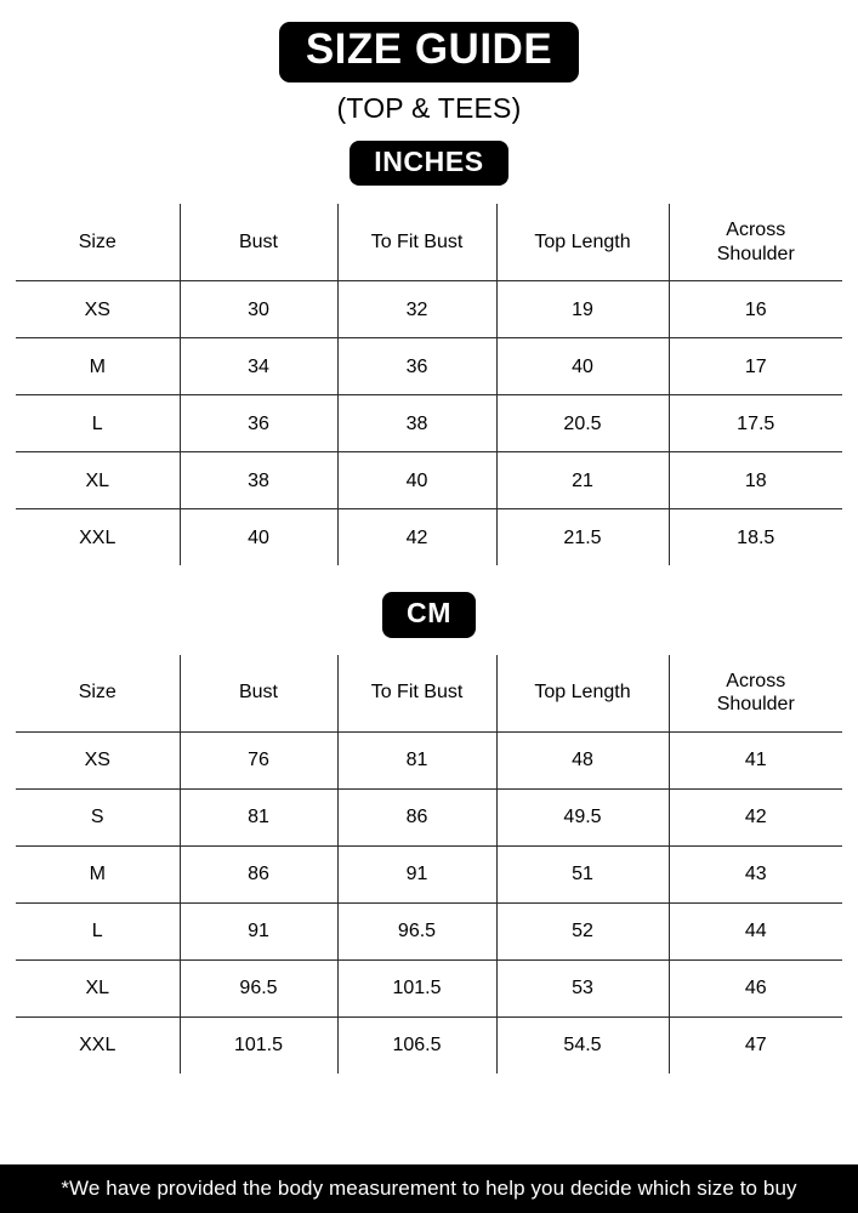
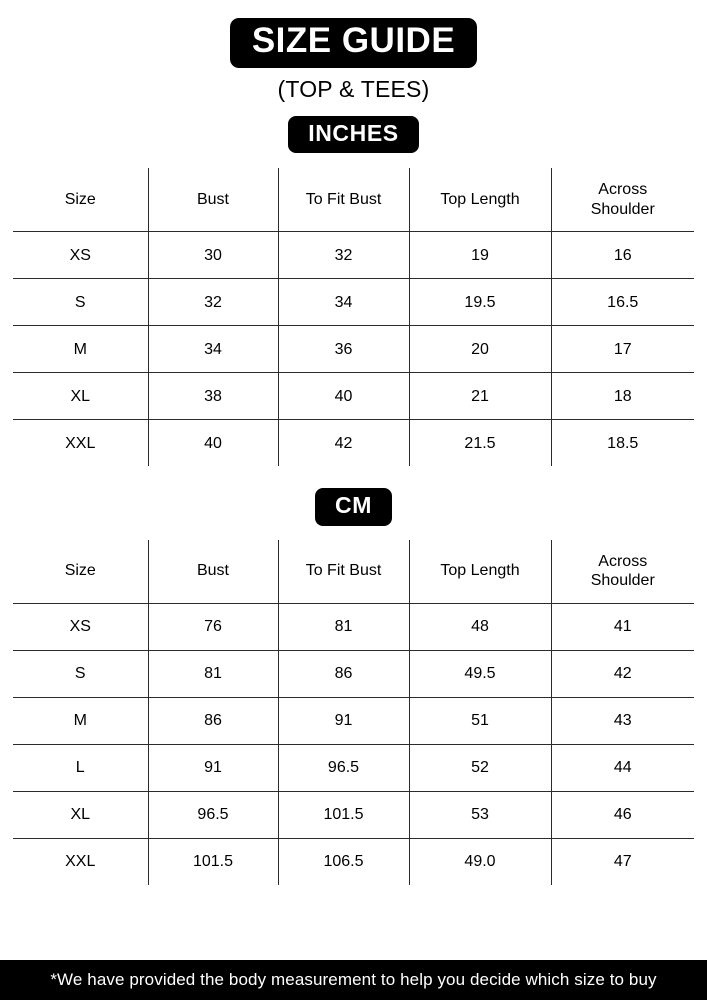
  SIZE GUIDE
  (TOP & TEES)
  INCHES
  Size	Bust	To Fit Bust	Top Length	Across Shoulder
  XS	30	32	19	16
+ S	32	34	19.5	16.5
- M	34	36	40	17
+ M	34	36	20	17
- L	36	38	20.5	17.5
  XL	38	40	21	18
  XXL	40	42	21.5	18.5
  CM
  Size	Bust	To Fit Bust	Top Length	Across Shoulder
  XS	76	81	48	41
  S	81	86	49.5	42
  M	86	91	51	43
  L	91	96.5	52	44
  XL	96.5	101.5	53	46
- XXL	101.5	106.5	54.5	47
+ XXL	101.5	106.5	49.0	47
  *We have provided the body measurement to help you decide which size to buy
